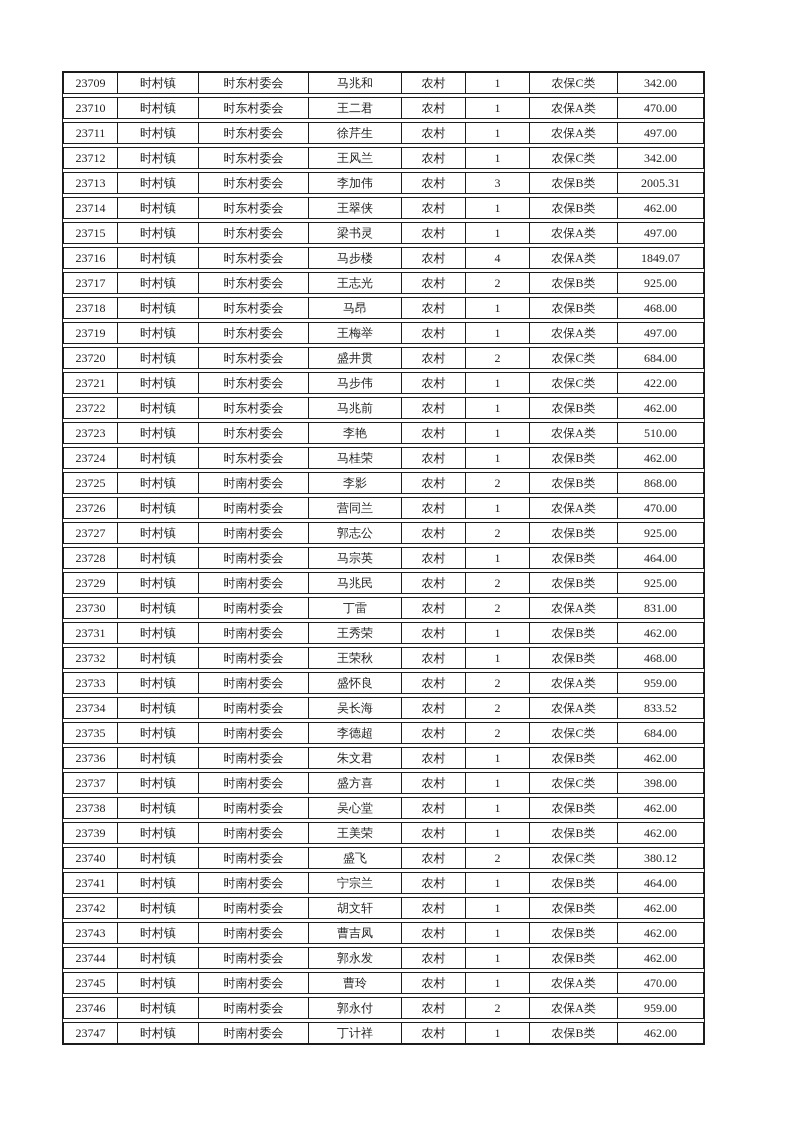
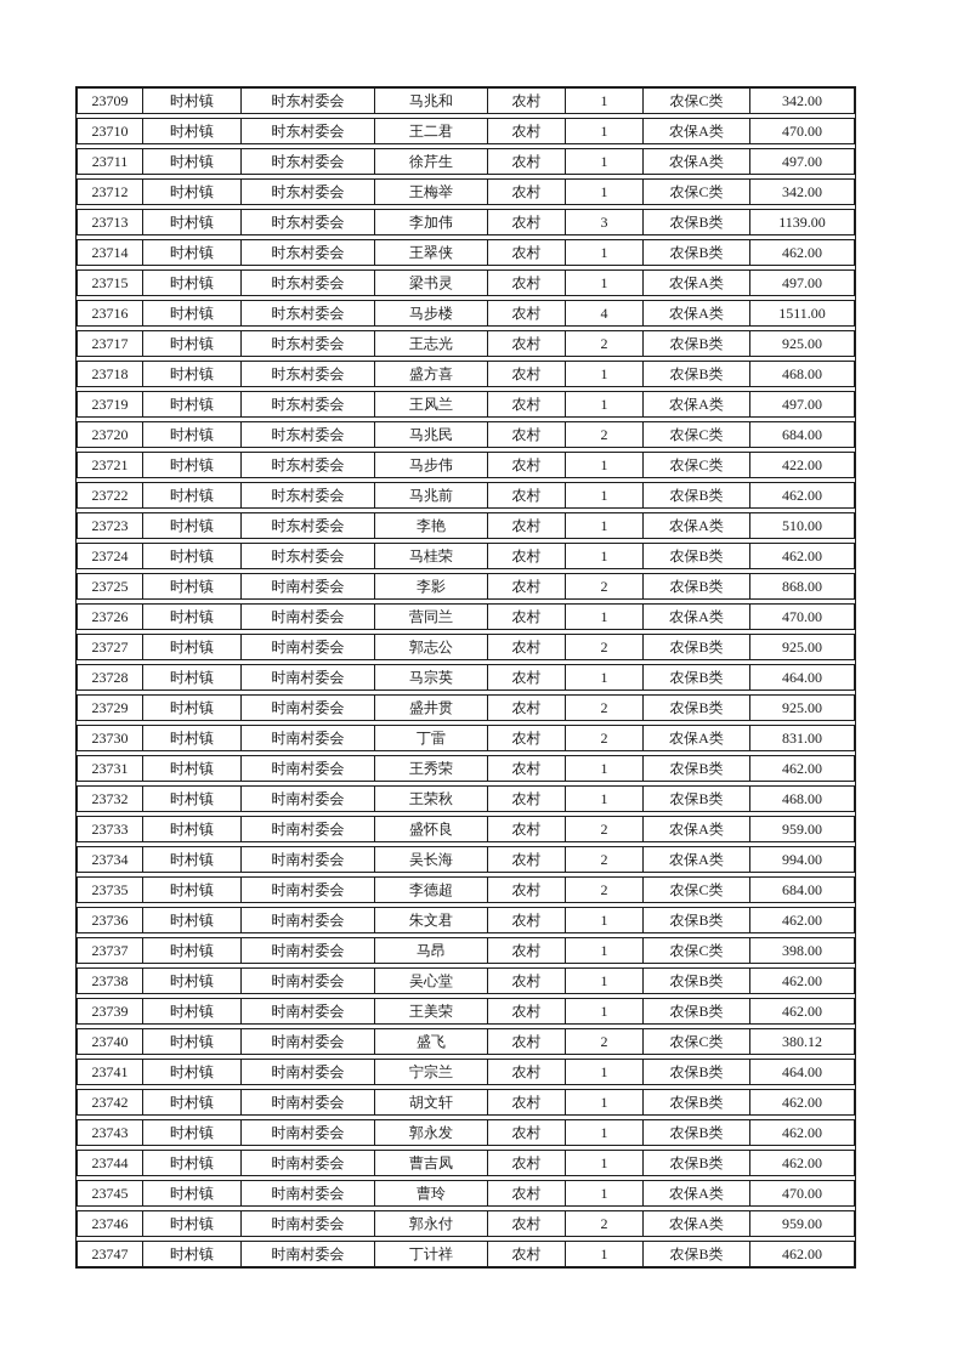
  23709
  时村镇
  时东村委会
  马兆和
  农村
  1
  农保C类
  342.00
  23710
  时村镇
  时东村委会
  王二君
  农村
  1
  农保A类
  470.00
  23711
  时村镇
  时东村委会
  徐芹生
  农村
  1
  农保A类
  497.00
  23712
  时村镇
  时东村委会
- 王风兰
+ 王梅举
  农村
  1
  农保C类
  342.00
  23713
  时村镇
  时东村委会
  李加伟
  农村
  3
  农保B类
- 2005.31
+ 1139.00
  23714
  时村镇
  时东村委会
  王翠侠
  农村
  1
  农保B类
  462.00
  23715
  时村镇
  时东村委会
  梁书灵
  农村
  1
  农保A类
  497.00
  23716
  时村镇
  时东村委会
  马步楼
  农村
  4
  农保A类
- 1849.07
+ 1511.00
  23717
  时村镇
  时东村委会
  王志光
  农村
  2
  农保B类
  925.00
  23718
  时村镇
  时东村委会
- 马昂
+ 盛方喜
  农村
  1
  农保B类
  468.00
  23719
  时村镇
  时东村委会
- 王梅举
+ 王风兰
  农村
  1
  农保A类
  497.00
  23720
  时村镇
  时东村委会
- 盛井贯
+ 马兆民
  农村
  2
  农保C类
  684.00
  23721
  时村镇
  时东村委会
  马步伟
  农村
  1
  农保C类
  422.00
  23722
  时村镇
  时东村委会
  马兆前
  农村
  1
  农保B类
  462.00
  23723
  时村镇
  时东村委会
  李艳
  农村
  1
  农保A类
  510.00
  23724
  时村镇
  时东村委会
  马桂荣
  农村
  1
  农保B类
  462.00
  23725
  时村镇
  时南村委会
  李影
  农村
  2
  农保B类
  868.00
  23726
  时村镇
  时南村委会
  营同兰
  农村
  1
  农保A类
  470.00
  23727
  时村镇
  时南村委会
  郭志公
  农村
  2
  农保B类
  925.00
  23728
  时村镇
  时南村委会
  马宗英
  农村
  1
  农保B类
  464.00
  23729
  时村镇
  时南村委会
- 马兆民
+ 盛井贯
  农村
  2
  农保B类
  925.00
  23730
  时村镇
  时南村委会
  丁雷
  农村
  2
  农保A类
  831.00
  23731
  时村镇
  时南村委会
  王秀荣
  农村
  1
  农保B类
  462.00
  23732
  时村镇
  时南村委会
  王荣秋
  农村
  1
  农保B类
  468.00
  23733
  时村镇
  时南村委会
  盛怀良
  农村
  2
  农保A类
  959.00
  23734
  时村镇
  时南村委会
  吴长海
  农村
  2
  农保A类
- 833.52
+ 994.00
  23735
  时村镇
  时南村委会
  李德超
  农村
  2
  农保C类
  684.00
  23736
  时村镇
  时南村委会
  朱文君
  农村
  1
  农保B类
  462.00
  23737
  时村镇
  时南村委会
- 盛方喜
+ 马昂
  农村
  1
  农保C类
  398.00
  23738
  时村镇
  时南村委会
  吴心堂
  农村
  1
  农保B类
  462.00
  23739
  时村镇
  时南村委会
  王美荣
  农村
  1
  农保B类
  462.00
  23740
  时村镇
  时南村委会
  盛飞
  农村
  2
  农保C类
  380.12
  23741
  时村镇
  时南村委会
  宁宗兰
  农村
  1
  农保B类
  464.00
  23742
  时村镇
  时南村委会
  胡文轩
  农村
  1
  农保B类
  462.00
  23743
  时村镇
  时南村委会
- 曹吉凤
+ 郭永发
  农村
  1
  农保B类
  462.00
  23744
  时村镇
  时南村委会
- 郭永发
+ 曹吉凤
  农村
  1
  农保B类
  462.00
  23745
  时村镇
  时南村委会
  曹玲
  农村
  1
  农保A类
  470.00
  23746
  时村镇
  时南村委会
  郭永付
  农村
  2
  农保A类
  959.00
  23747
  时村镇
  时南村委会
  丁计祥
  农村
  1
  农保B类
  462.00
